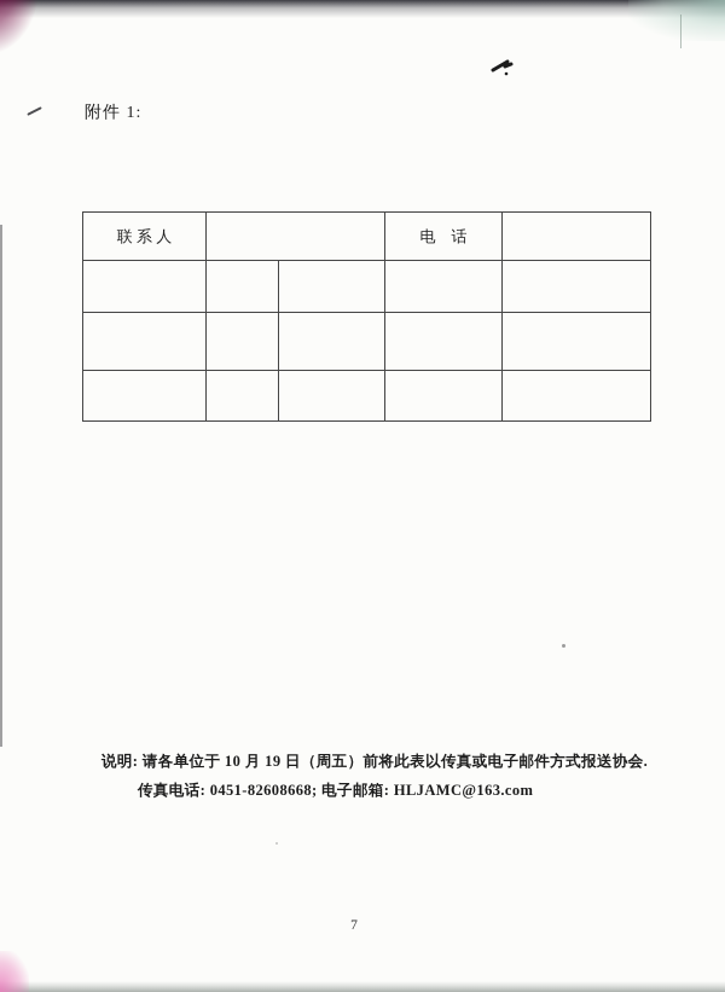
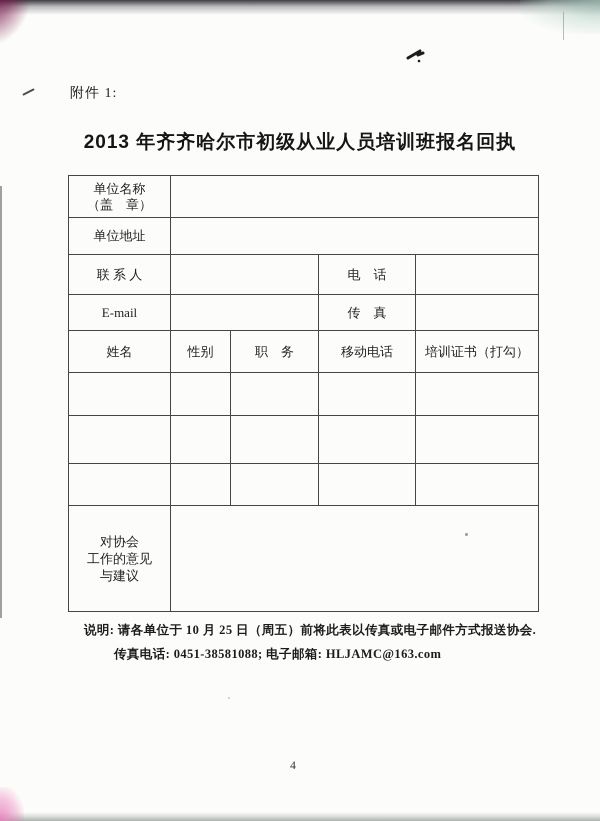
  附件 1:
+ 2013 年齐齐哈尔市初级从业人员培训班报名回执
+ 单位名称 （盖 章）
+ 单位地址
  联 系 人		电 话
+ E-mail		传 真
+ 姓名	性别	职 务	移动电话	培训证书（打勾）
+ 对协会 工作的意见 与建议
- 说明: 请各单位于 10 月 19 日（周五）前将此表以传真或电子邮件方式报送协会.
+ 说明: 请各单位于 10 月 25 日（周五）前将此表以传真或电子邮件方式报送协会.
- 传真电话: 0451-82608668; 电子邮箱: HLJAMC@163.com
+ 传真电话: 0451-38581088; 电子邮箱: HLJAMC@163.com
- 7
+ 4
